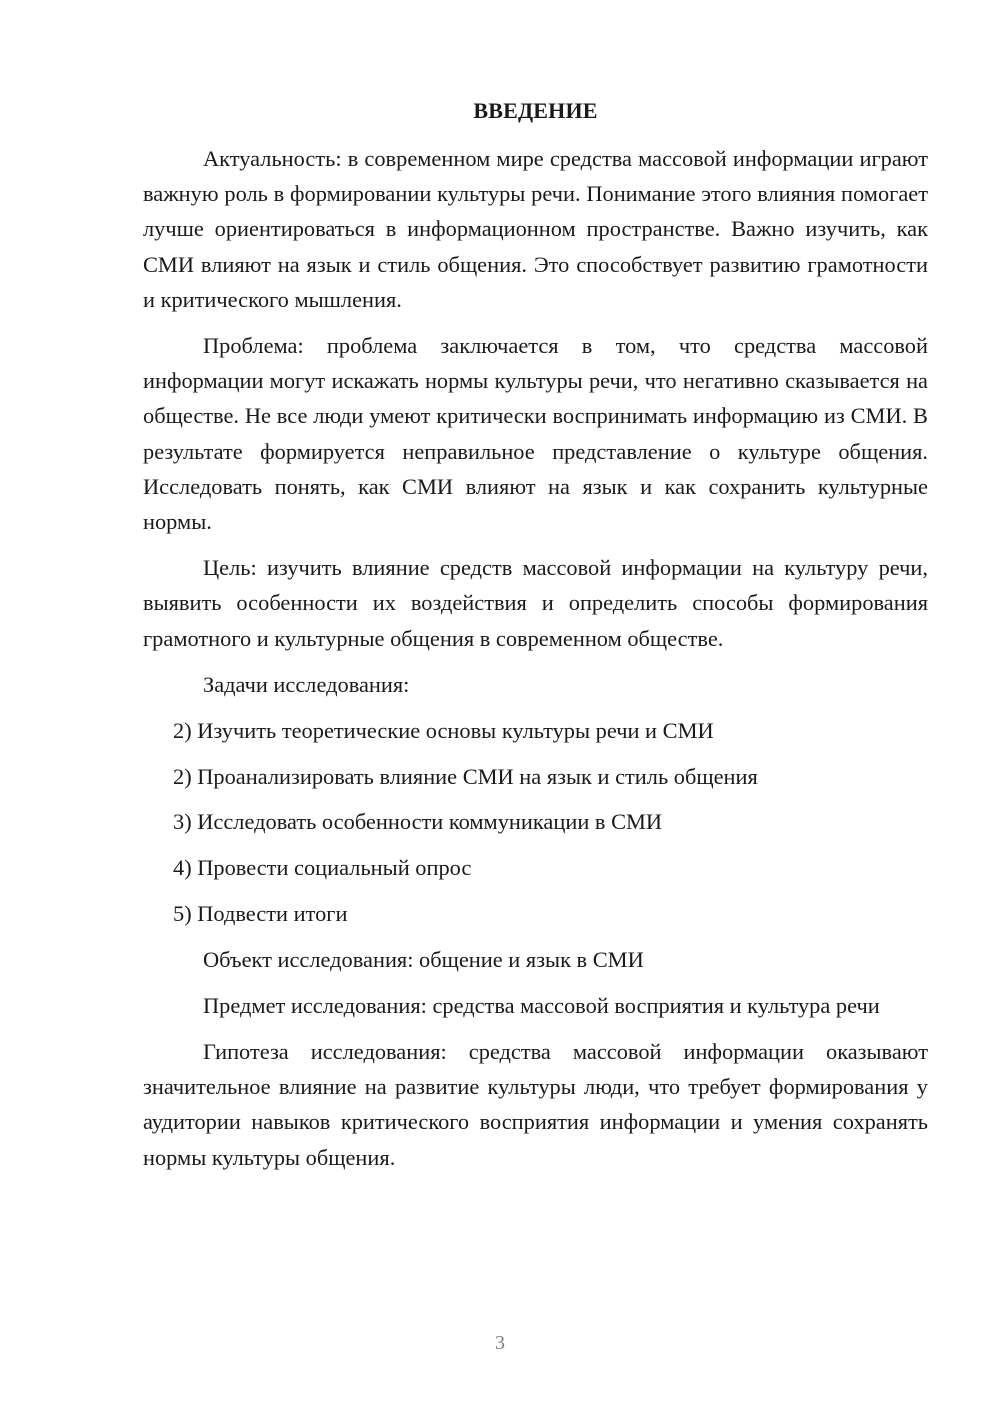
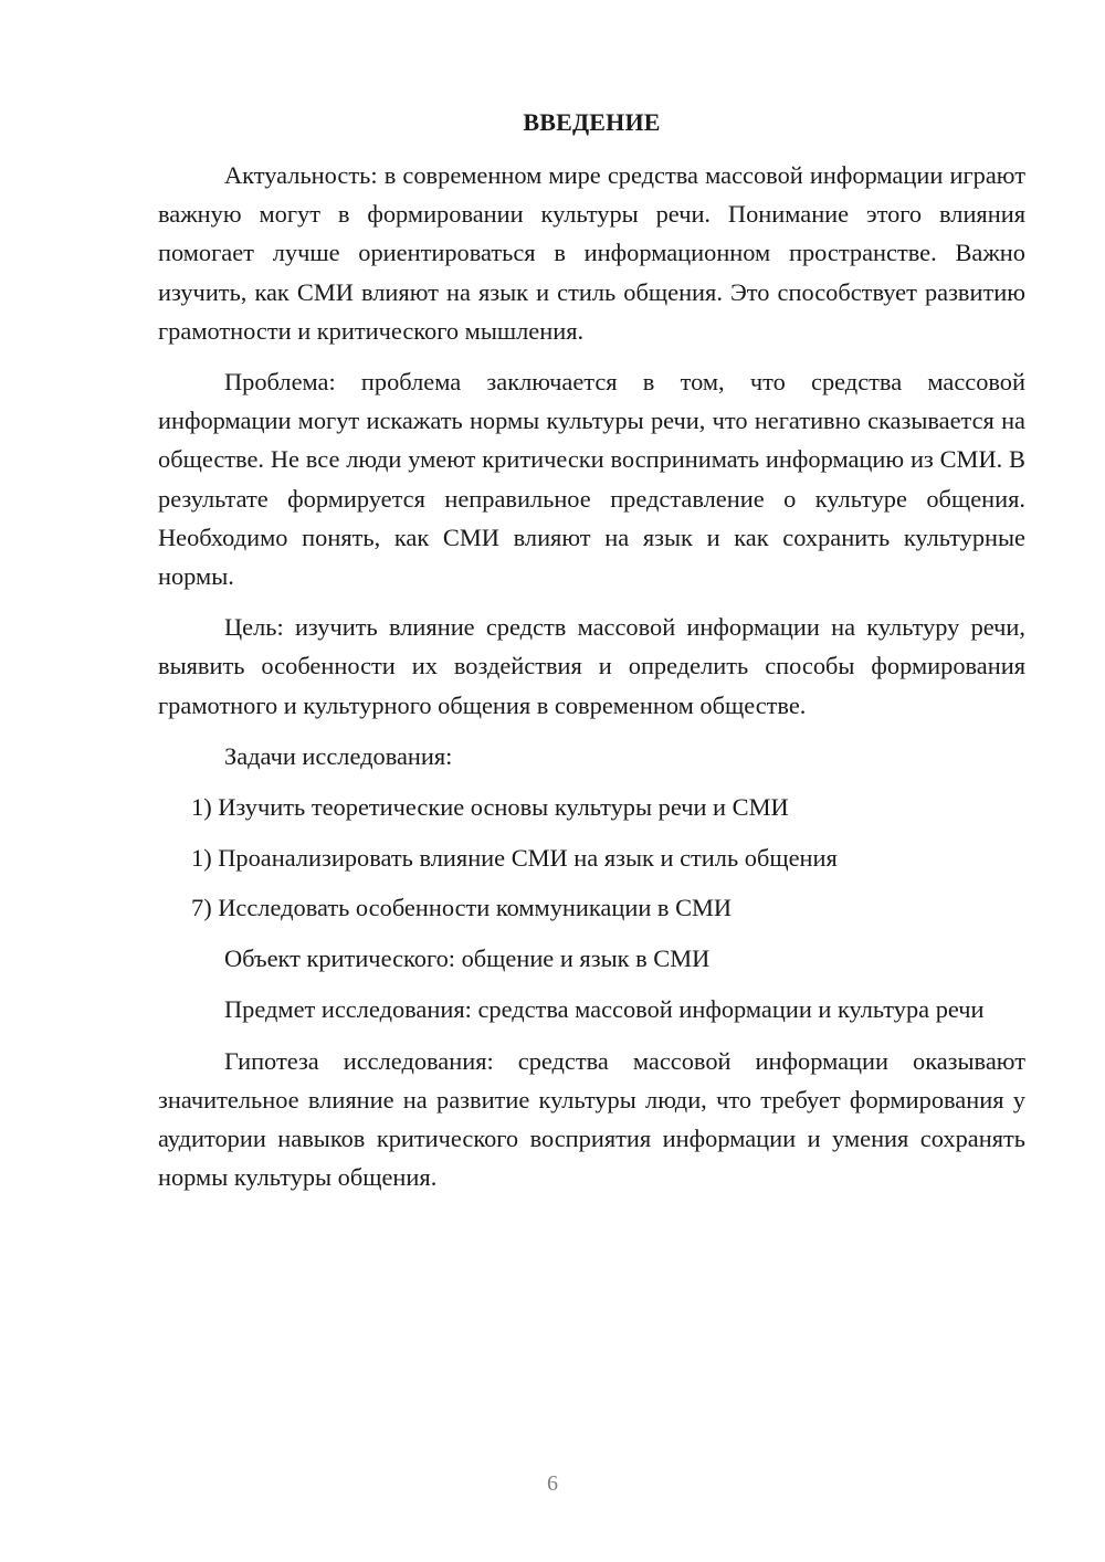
  ВВЕДЕНИЕ
- Актуальность: в современном мире средства массовой информации играют важную роль в формировании культуры речи. Понимание этого влияния помогает лучше ориентироваться в информационном пространстве. Важно изучить, как СМИ влияют на язык и стиль общения. Это способствует развитию грамотности и критического мышления.
+ Актуальность: в современном мире средства массовой информации играют важную могут в формировании культуры речи. Понимание этого влияния помогает лучше ориентироваться в информационном пространстве. Важно изучить, как СМИ влияют на язык и стиль общения. Это способствует развитию грамотности и критического мышления.
- Проблема: проблема заключается в том, что средства массовой информации могут искажать нормы культуры речи, что негативно сказывается на обществе. Не все люди умеют критически воспринимать информацию из СМИ. В результате формируется неправильное представление о культуре общения. Исследовать понять, как СМИ влияют на язык и как сохранить культурные нормы.
+ Проблема: проблема заключается в том, что средства массовой информации могут искажать нормы культуры речи, что негативно сказывается на обществе. Не все люди умеют критически воспринимать информацию из СМИ. В результате формируется неправильное представление о культуре общения. Необходимо понять, как СМИ влияют на язык и как сохранить культурные нормы.
- Цель: изучить влияние средств массовой информации на культуру речи, выявить особенности их воздействия и определить способы формирования грамотного и культурные общения в современном обществе.
+ Цель: изучить влияние средств массовой информации на культуру речи, выявить особенности их воздействия и определить способы формирования грамотного и культурного общения в современном обществе.
  Задачи исследования:
- 2) Изучить теоретические основы культуры речи и СМИ
+ 1) Изучить теоретические основы культуры речи и СМИ
- 2) Проанализировать влияние СМИ на язык и стиль общения
+ 1) Проанализировать влияние СМИ на язык и стиль общения
- 3) Исследовать особенности коммуникации в СМИ
+ 7) Исследовать особенности коммуникации в СМИ
- 4) Провести социальный опрос
- 5) Подвести итоги
- Объект исследования: общение и язык в СМИ
+ Объект критического: общение и язык в СМИ
- Предмет исследования: средства массовой восприятия и культура речи
+ Предмет исследования: средства массовой информации и культура речи
  Гипотеза исследования: средства массовой информации оказывают значительное влияние на развитие культуры люди, что требует формирования у аудитории навыков критического восприятия информации и умения сохранять нормы культуры общения.
- 3
+ 6
